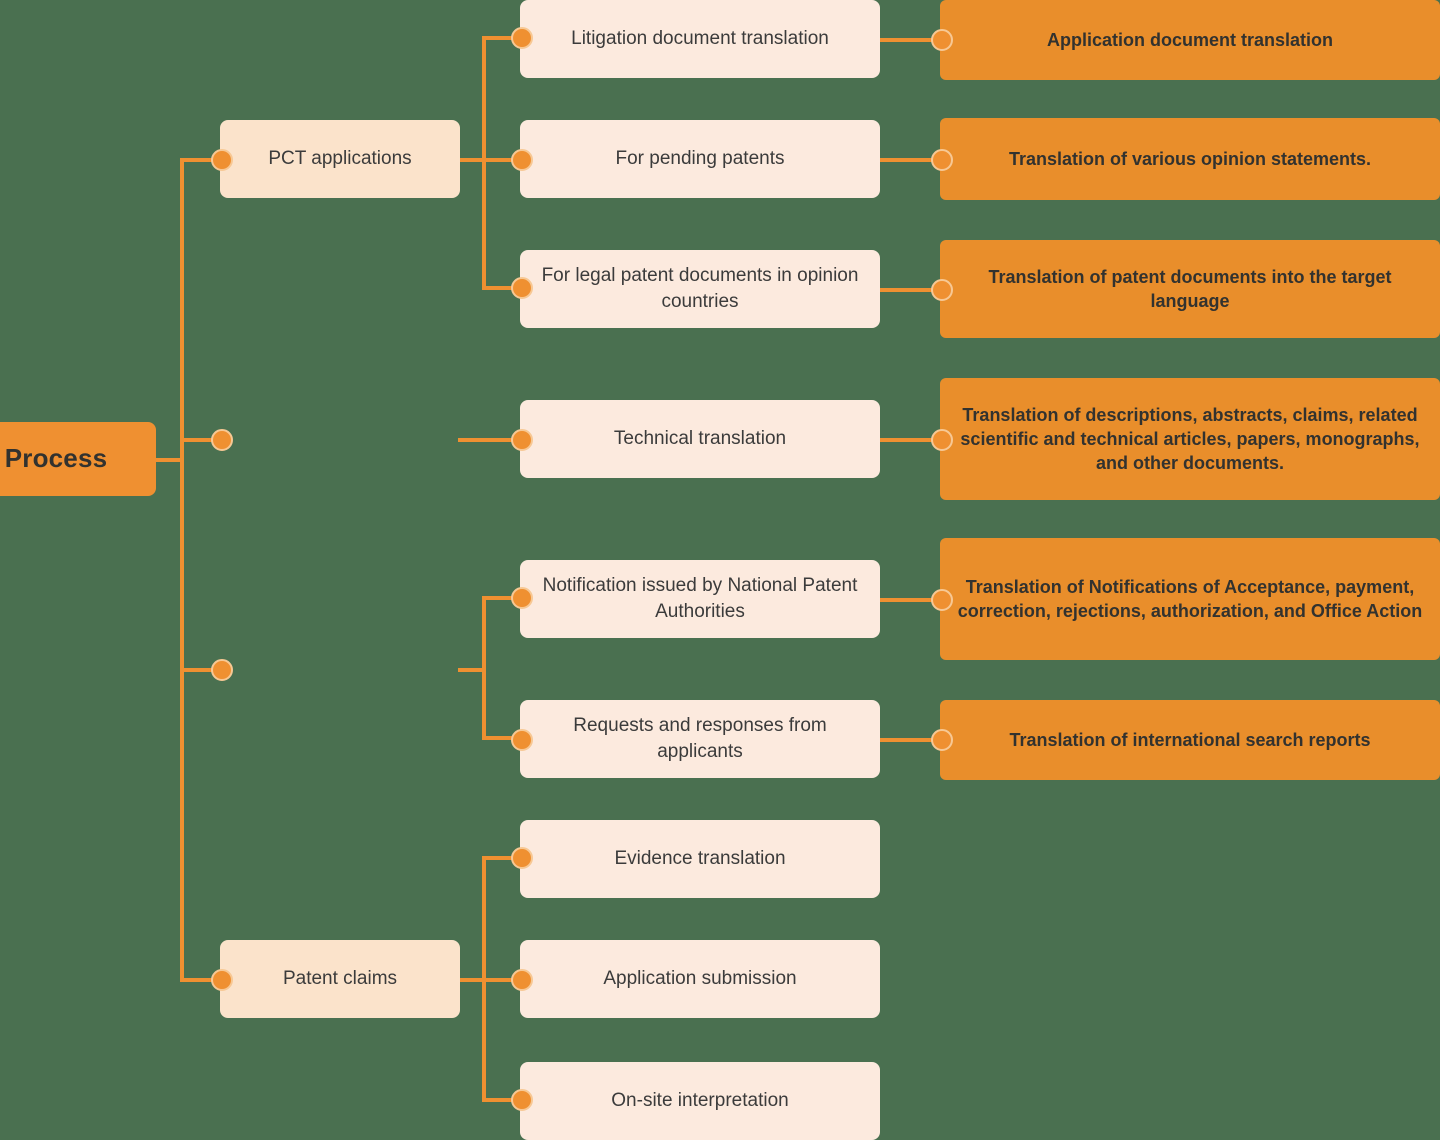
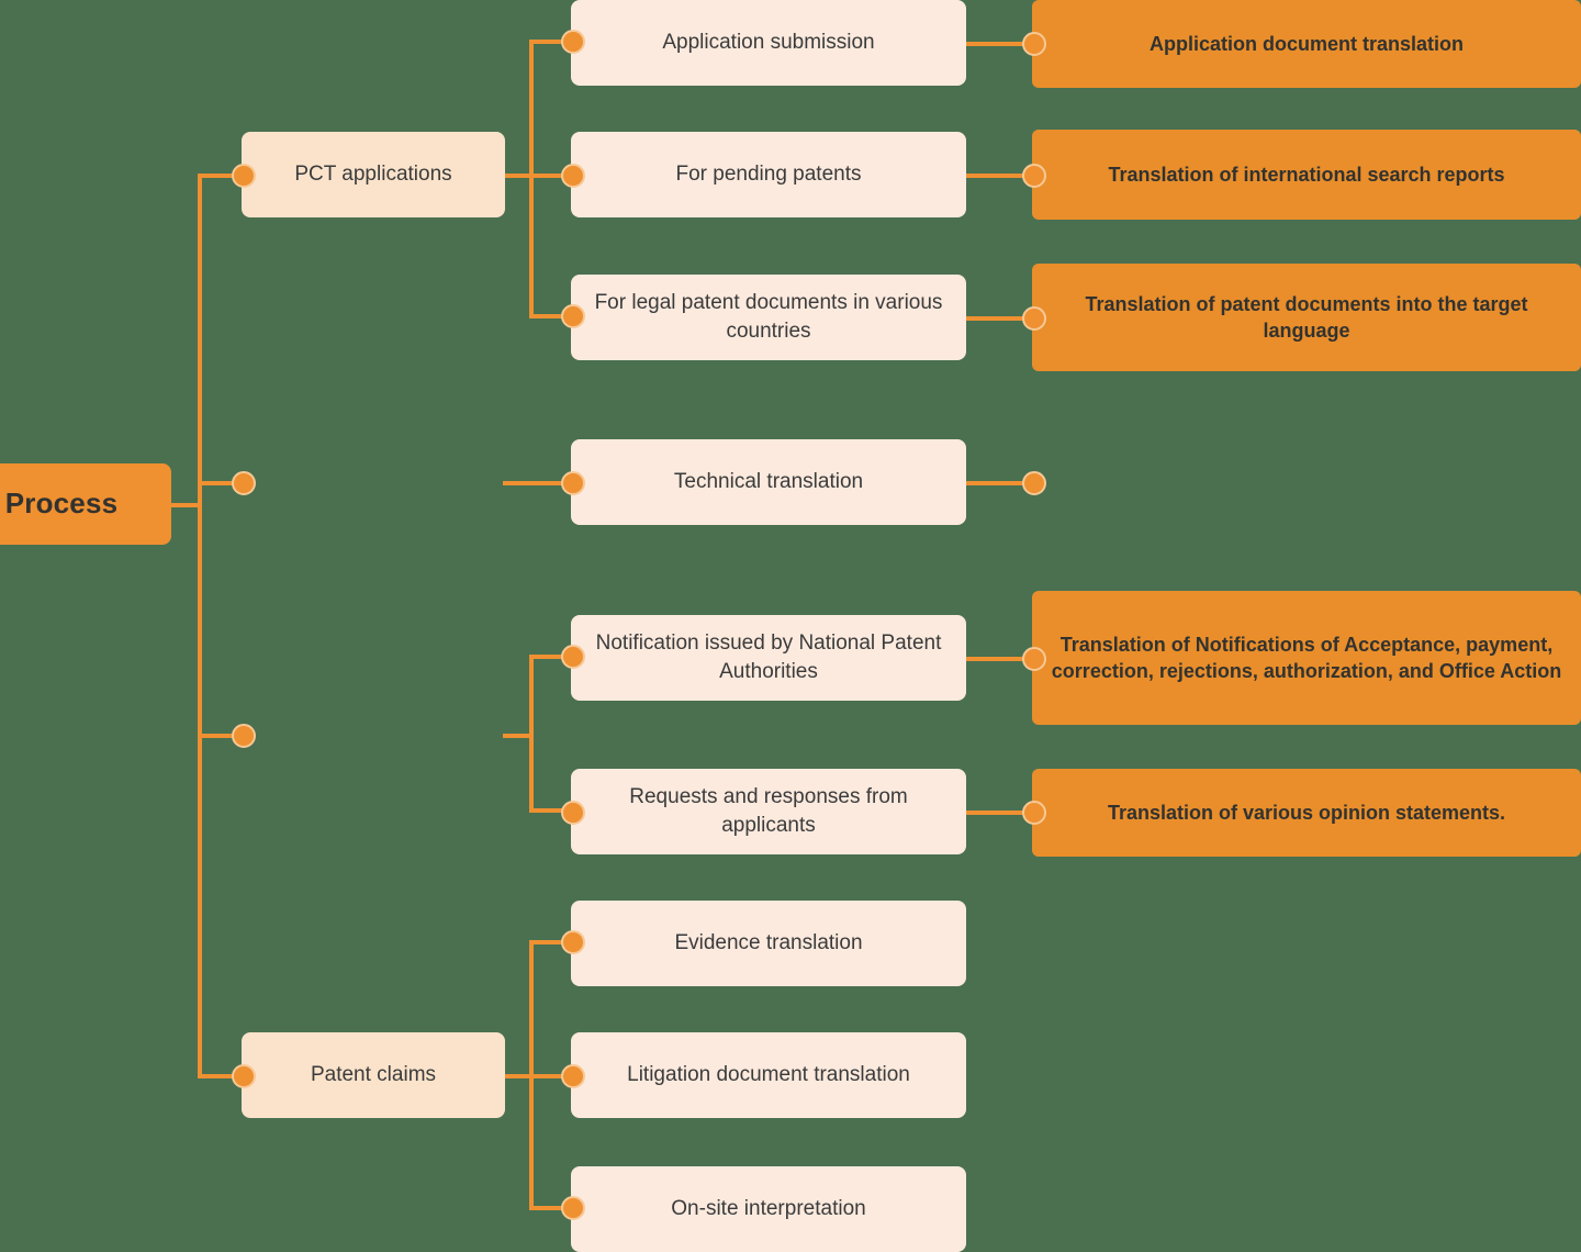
  Process
  PCT applications
  Patent claims
- Litigation document translation
+ Application submission
  For pending patents
- For legal patent documents in opinion countries
+ For legal patent documents in various countries
  Technical translation
  Notification issued by National Patent Authorities
  Requests and responses from applicants
  Evidence translation
- Application submission
+ Litigation document translation
  On-site interpretation
  Application document translation
- Translation of various opinion statements.
+ Translation of international search reports
  Translation of patent documents into the target language
- Translation of descriptions, abstracts, claims, related scientific and technical articles, papers, monographs, and other documents.
  Translation of Notifications of Acceptance, payment, correction, rejections, authorization, and Office Action
- Translation of international search reports
+ Translation of various opinion statements.
